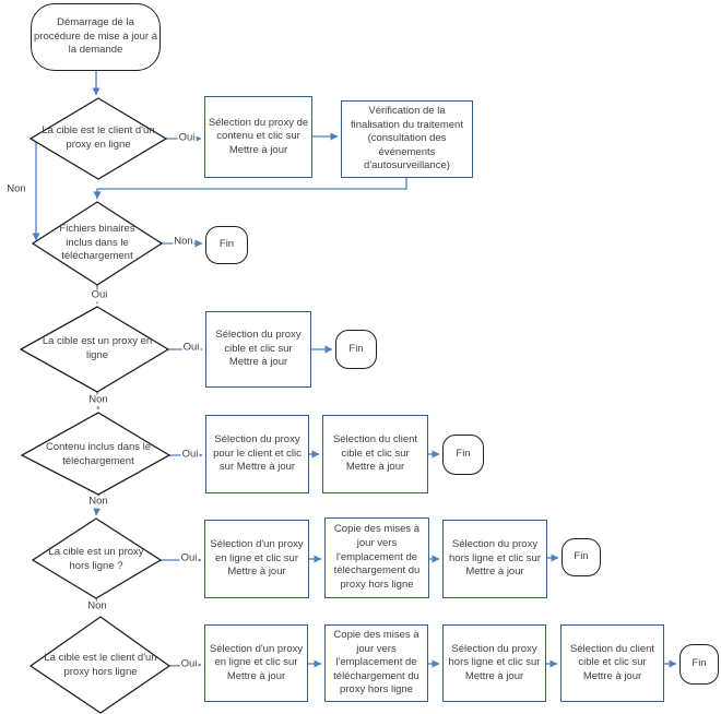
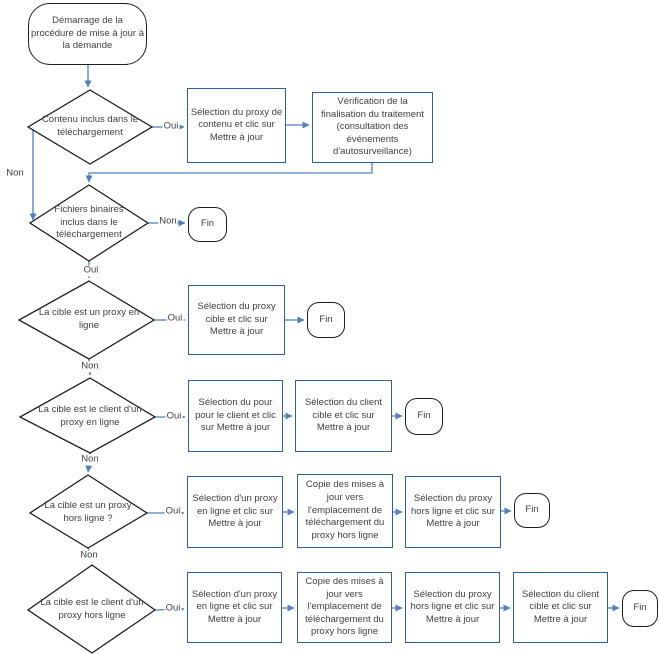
  Démarrage de la procédure de mise à jour à la demande
- La cible est le client d'un proxy en ligne
+ Contenu inclus dans le téléchargement
  Sélection du proxy de contenu et clic sur Mettre à jour
  Vérification de la finalisation du traitement (consultation des événements d'autosurveillance)
  Fichiers binaires inclus dans le téléchargement
  Fin
  La cible est un proxy en ligne
  Sélection du proxy cible et clic sur Mettre à jour
  Fin
- Contenu inclus dans le téléchargement
+ La cible est le client d'un proxy en ligne
- Sélection du proxy pour le client et clic sur Mettre à jour
+ Sélection du pour pour le client et clic sur Mettre à jour
  Sélection du client cible et clic sur Mettre à jour
  Fin
  La cible est un proxy hors ligne ?
  Sélection d'un proxy en ligne et clic sur Mettre à jour
  Copie des mises à jour vers l'emplacement de téléchargement du proxy hors ligne
  Sélection du proxy hors ligne et clic sur Mettre à jour
  Fin
  La cible est le client d'un proxy hors ligne
  Sélection d'un proxy en ligne et clic sur Mettre à jour
  Copie des mises à jour vers l'emplacement de téléchargement du proxy hors ligne
  Sélection du proxy hors ligne et clic sur Mettre à jour
  Sélection du client cible et clic sur Mettre à jour
  Fin
  Oui
  Non
  Non
  Oui
  Oui
  Non
  Oui
  Non
  Oui
  Non
  Oui
